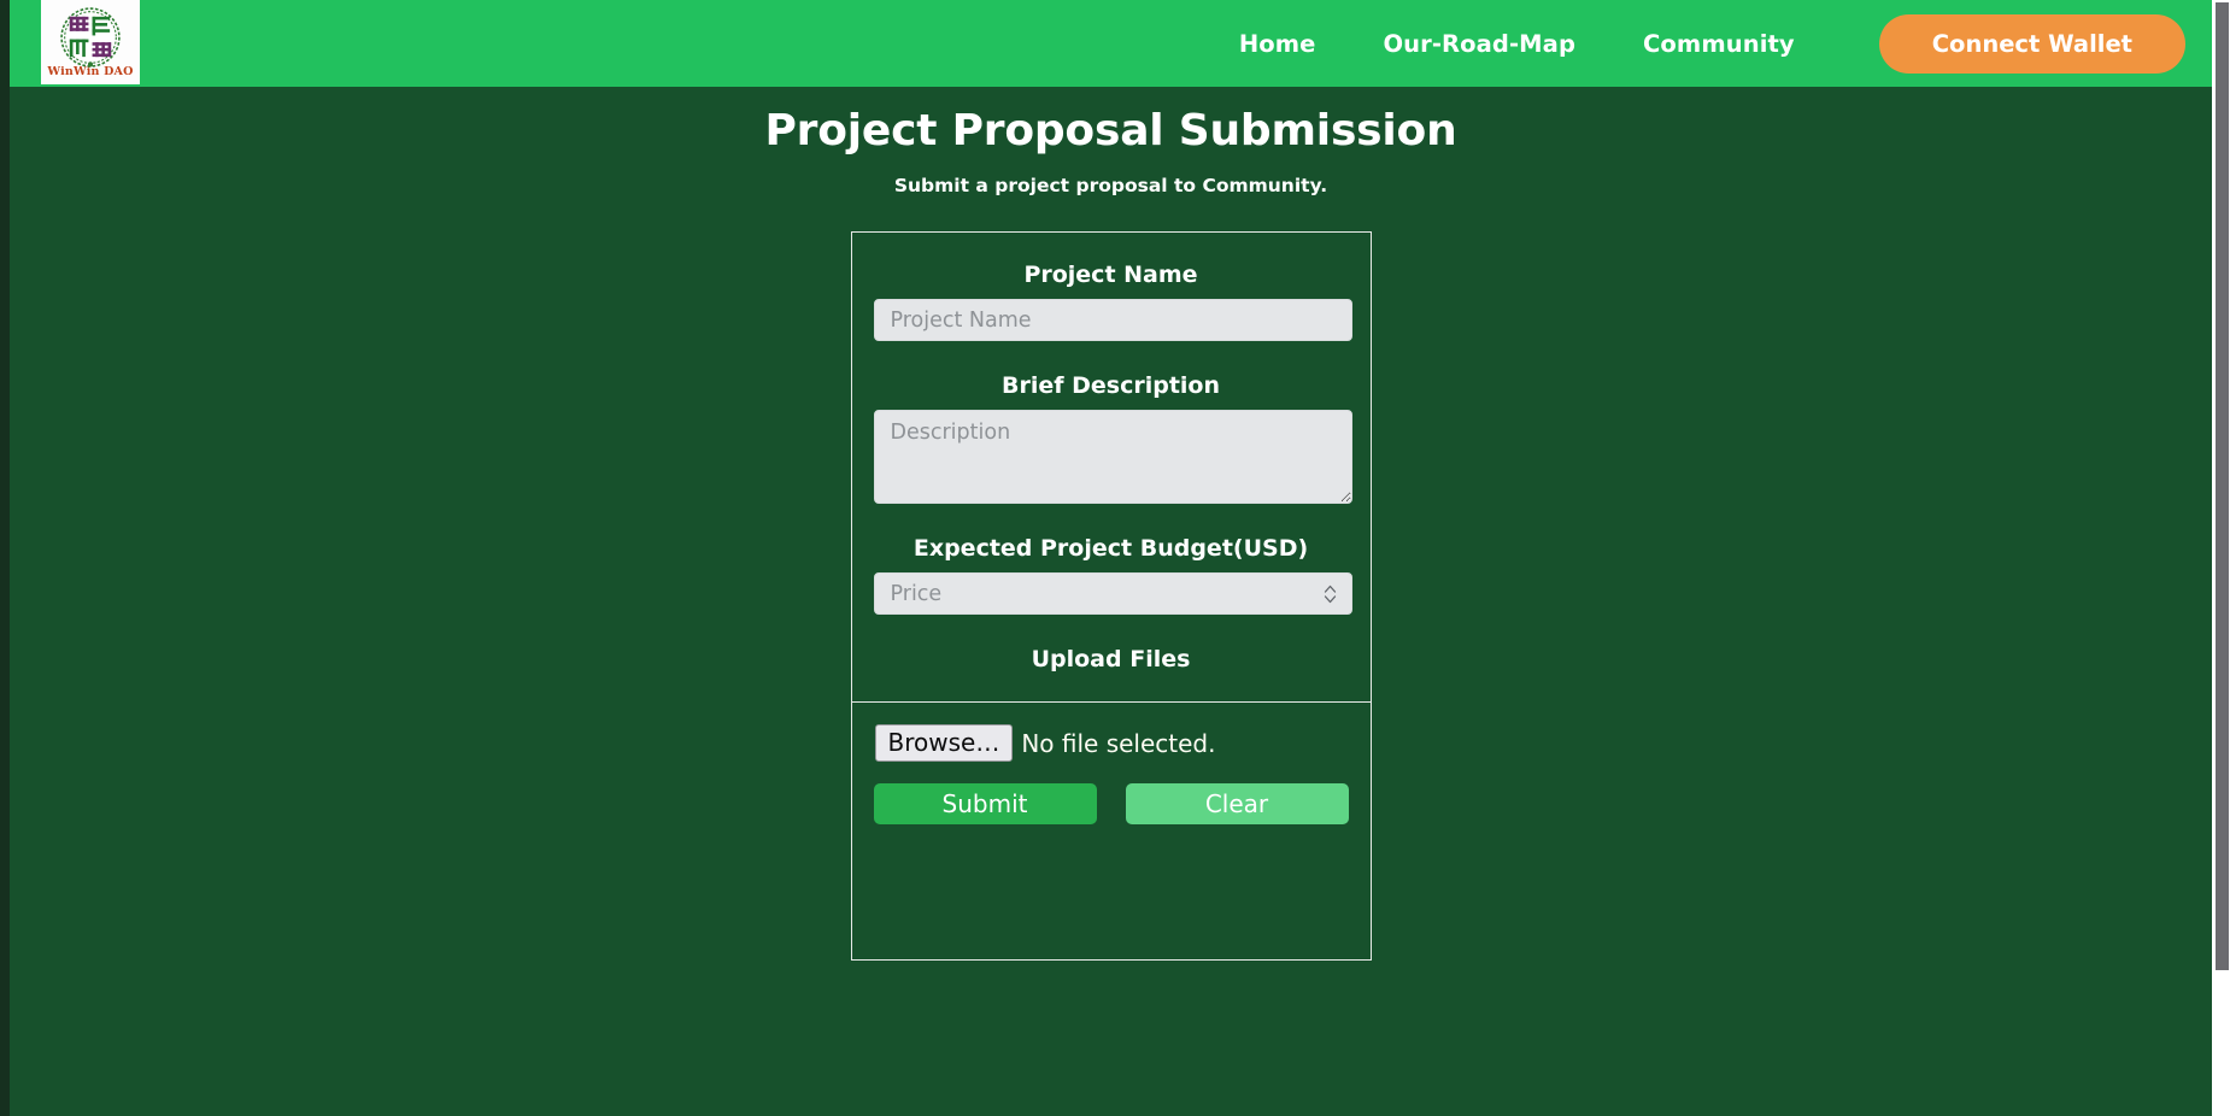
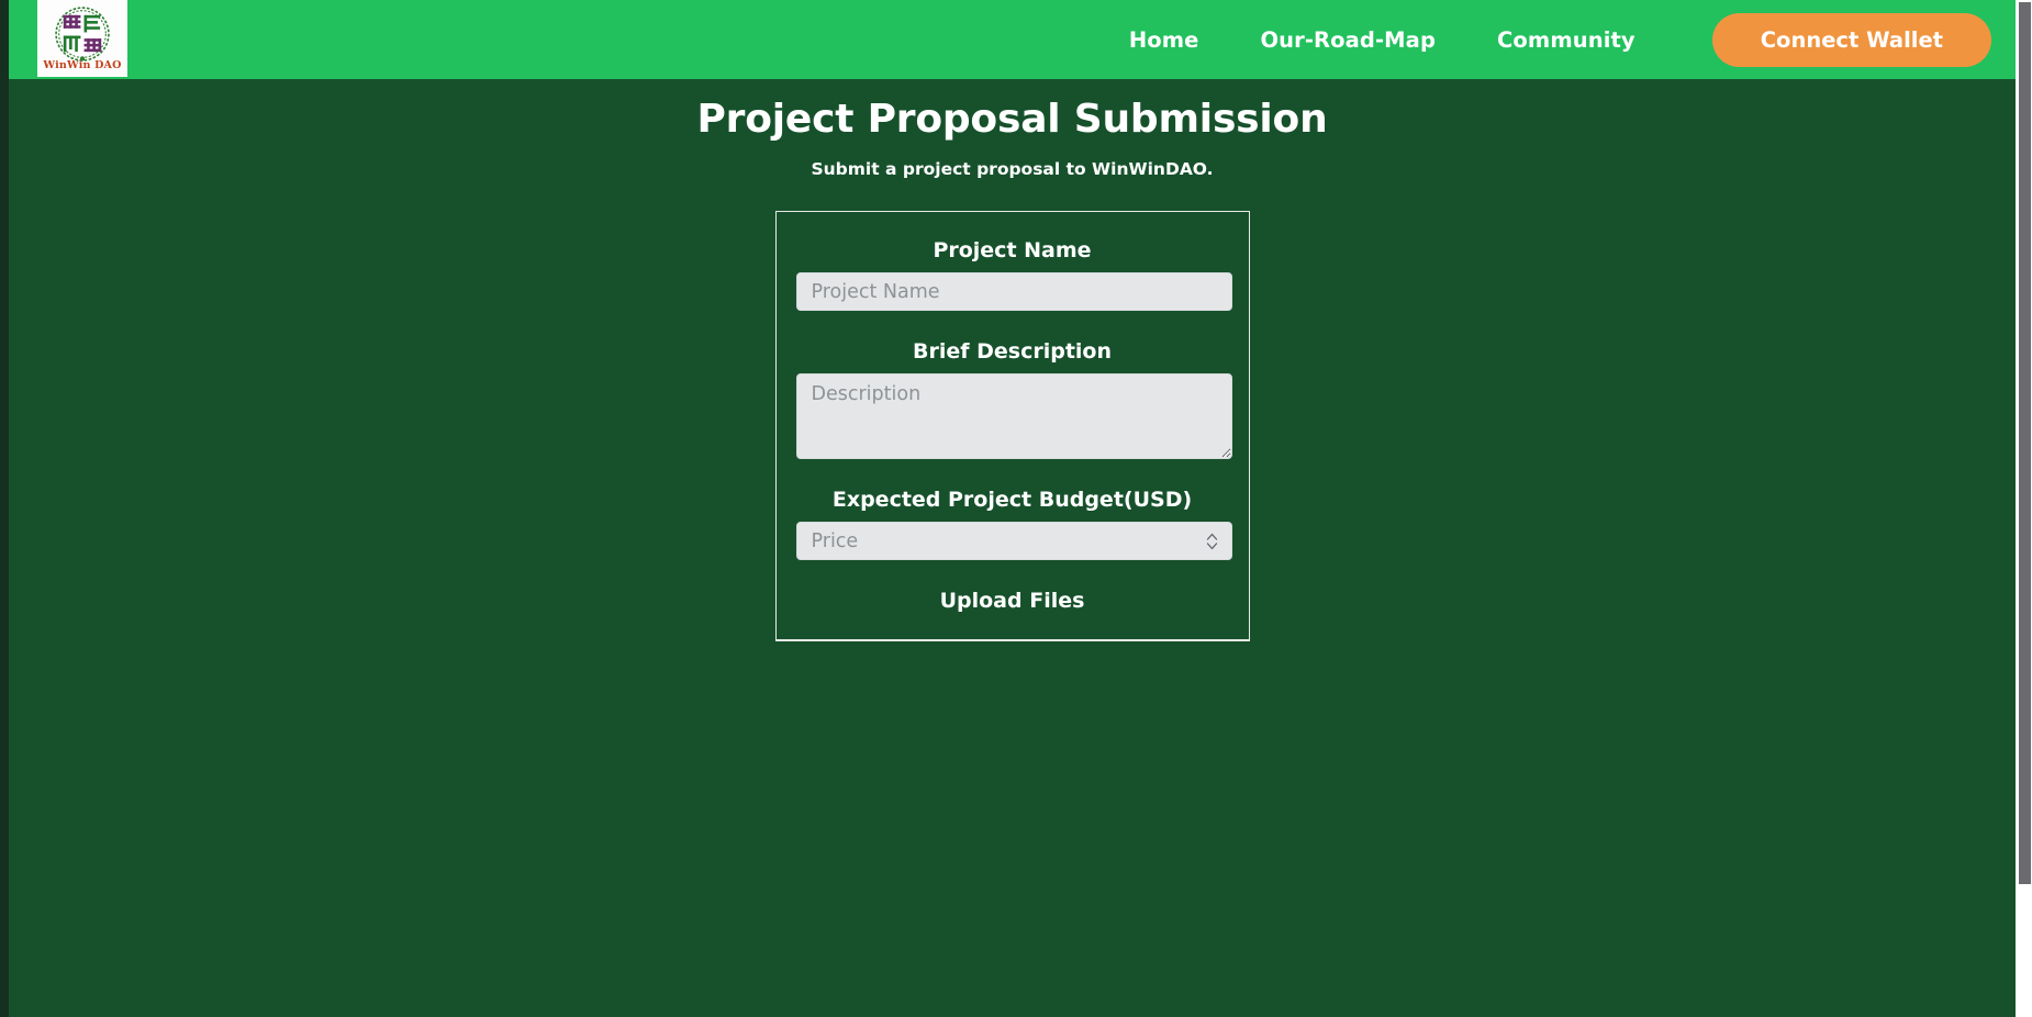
  WinWin DAO
  Home
  Our-Road-Map
  Community
  Connect Wallet
  Project Proposal Submission
- Submit a project proposal to Community.
+ Submit a project proposal to WinWinDAO.
  Project Name
  Project Name
  Brief Description
  Description
  Expected Project Budget(USD)
  Price
  Upload Files
- Browse…
- No file selected.
- Submit
- Clear
